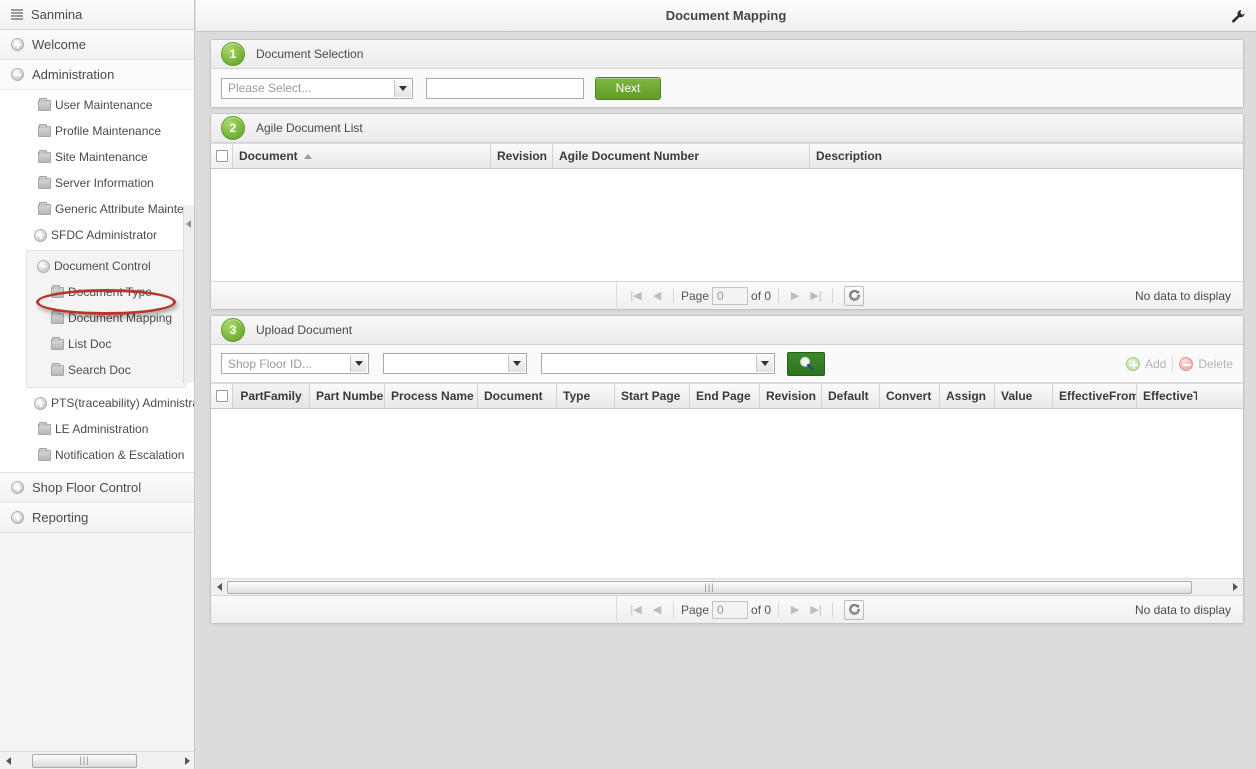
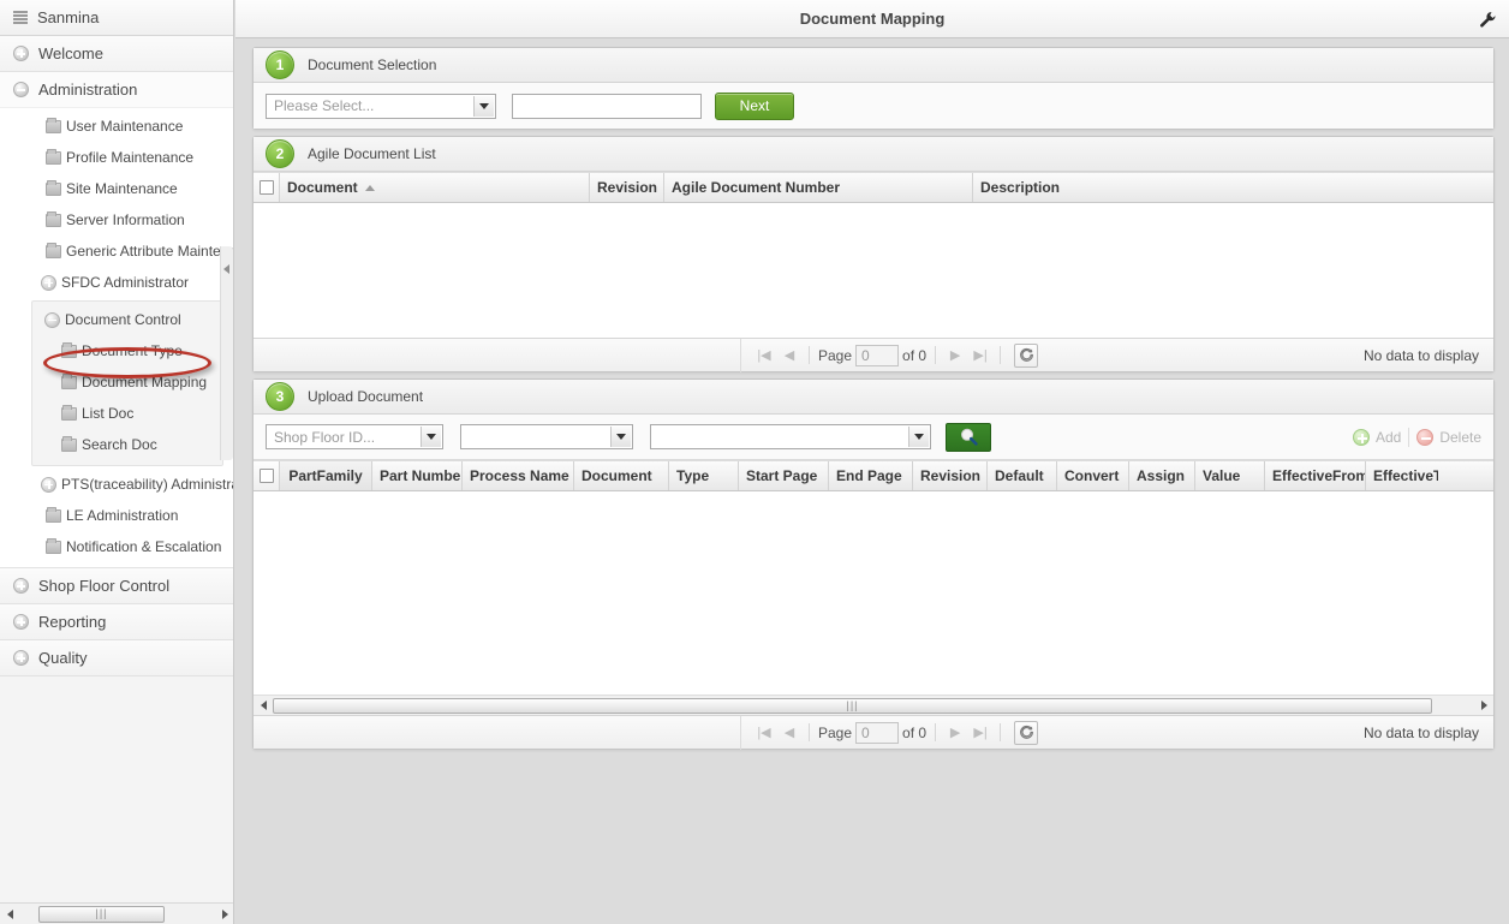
  Sanmina
  Welcome
  Administration
  User Maintenance
  Profile Maintenance
  Site Maintenance
  Server Information
  Generic Attribute Mainte
  SFDC Administrator
  Document Control
  Document Type
  Document Mapping
  List Doc
  Search Doc
  PTS(traceability) Administr
  LE Administration
  Notification & Escalation
  Shop Floor Control
  Reporting
+ Quality
  |||
  Document Mapping
  1
  Document Selection
  Please Select...
  Next
  2
  Agile Document List
  Document
  Revision
  Agile Document Number
  Description
  |◀
  ◀
  Page
  0
  of 0
  ▶
  ▶|
  No data to display
  3
  Upload Document
  Shop Floor ID...
  Add
  Delete
  PartFamily
  Part Numbe
  Process Name
  Document
  Type
  Start Page
  End Page
  Revision
  Default
  Convert
  Assign
  Value
  EffectiveFrom
  EffectiveT
  |||
  |◀
  ◀
  Page
  0
  of 0
  ▶
  ▶|
  No data to display
